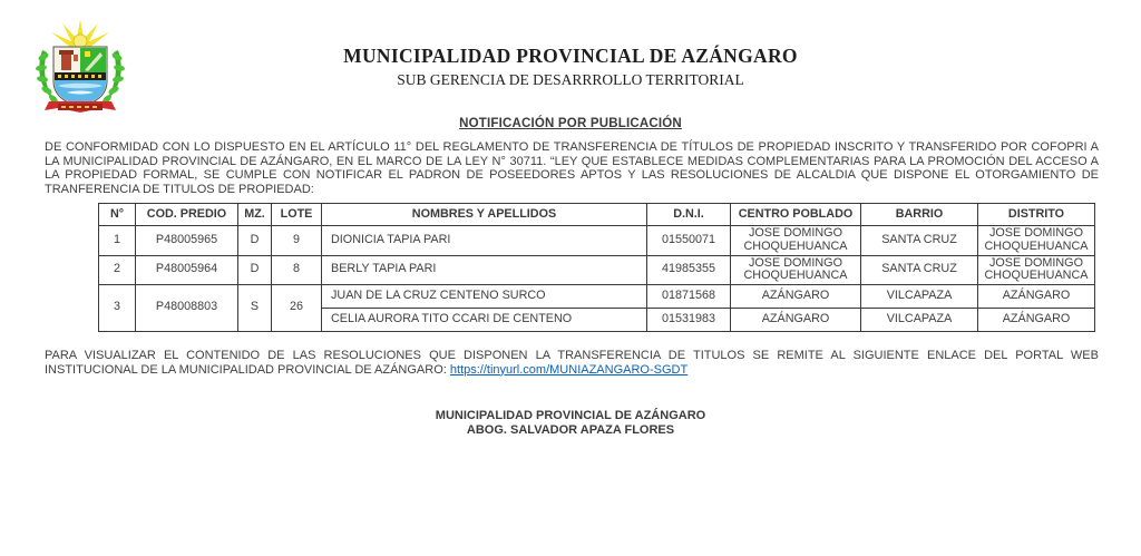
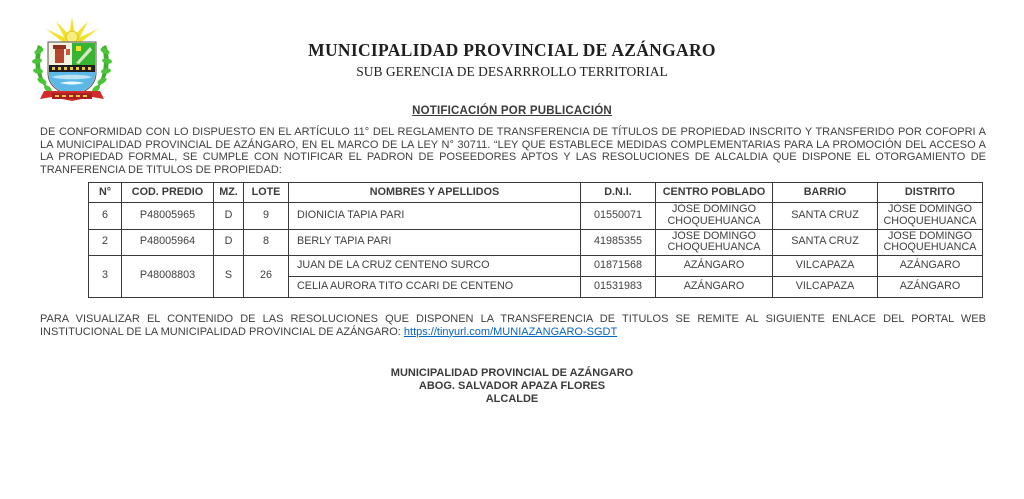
  MUNICIPALIDAD PROVINCIAL DE AZÁNGARO
  SUB GERENCIA DE DESARRROLLO TERRITORIAL
  NOTIFICACIÓN POR PUBLICACIÓN
  DE CONFORMIDAD CON LO DISPUESTO EN EL ARTÍCULO 11° DEL REGLAMENTO DE TRANSFERENCIA DE TÍTULOS DE PROPIEDAD INSCRITO Y TRANSFERIDO POR COFOPRI A LA MUNICIPALIDAD PROVINCIAL DE AZÁNGARO, EN EL MARCO DE LA LEY N° 30711. “LEY QUE ESTABLECE MEDIDAS COMPLEMENTARIAS PARA LA PROMOCIÓN DEL ACCESO A LA PROPIEDAD FORMAL, SE CUMPLE CON NOTIFICAR EL PADRON DE POSEEDORES APTOS Y LAS RESOLUCIONES DE ALCALDIA QUE DISPONE EL OTORGAMIENTO DE TRANFERENCIA DE TITULOS DE PROPIEDAD:
  N°	COD. PREDIO	MZ.	LOTE	NOMBRES Y APELLIDOS	D.N.I.	CENTRO POBLADO	BARRIO	DISTRITO
- 1	P48005965	D	9	DIONICIA TAPIA PARI	01550071	JOSE DOMINGO CHOQUEHUANCA	SANTA CRUZ	JOSE DOMINGO CHOQUEHUANCA
+ 6	P48005965	D	9	DIONICIA TAPIA PARI	01550071	JOSE DOMINGO CHOQUEHUANCA	SANTA CRUZ	JOSE DOMINGO CHOQUEHUANCA
  2	P48005964	D	8	BERLY TAPIA PARI	41985355	JOSE DOMINGO CHOQUEHUANCA	SANTA CRUZ	JOSE DOMINGO CHOQUEHUANCA
  3	P48008803	S	26	JUAN DE LA CRUZ CENTENO SURCO	01871568	AZÁNGARO	VILCAPAZA	AZÁNGARO
  CELIA AURORA TITO CCARI DE CENTENO	01531983	AZÁNGARO	VILCAPAZA	AZÁNGARO
  PARA VISUALIZAR EL CONTENIDO DE LAS RESOLUCIONES QUE DISPONEN LA TRANSFERENCIA DE TITULOS SE REMITE AL SIGUIENTE ENLACE DEL PORTAL WEB INSTITUCIONAL DE LA MUNICIPALIDAD PROVINCIAL DE AZÁNGARO: https://tinyurl.com/MUNIAZANGARO-SGDT
  MUNICIPALIDAD PROVINCIAL DE AZÁNGARO
  ABOG. SALVADOR APAZA FLORES
+ ALCALDE
